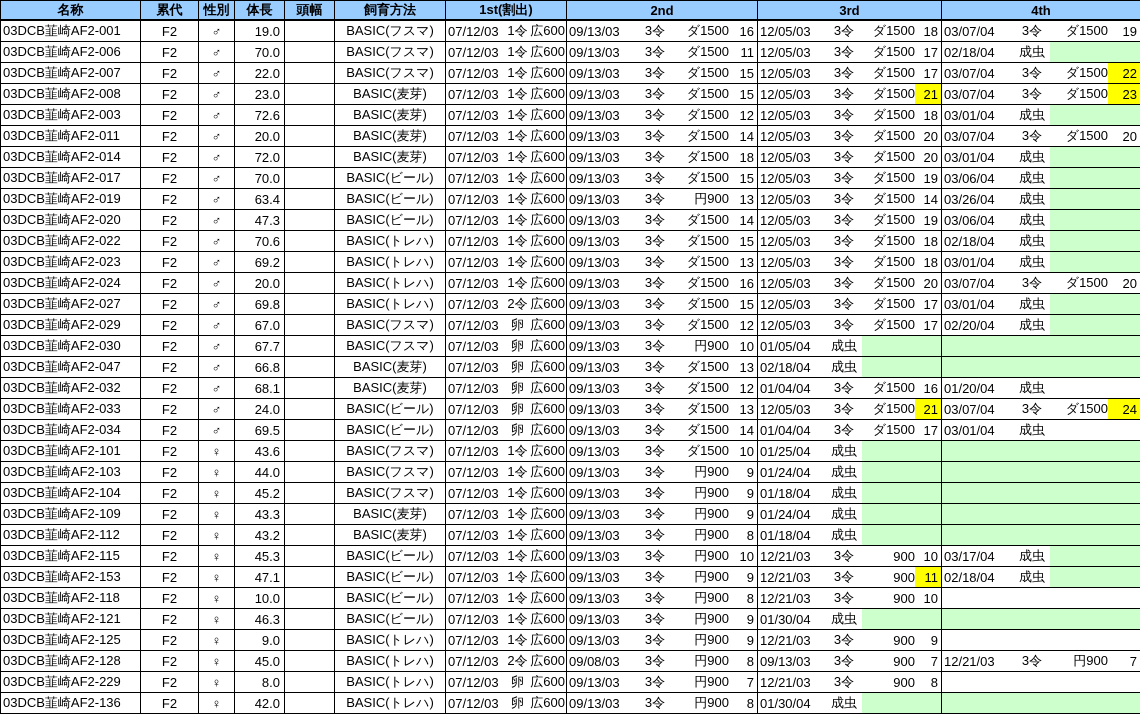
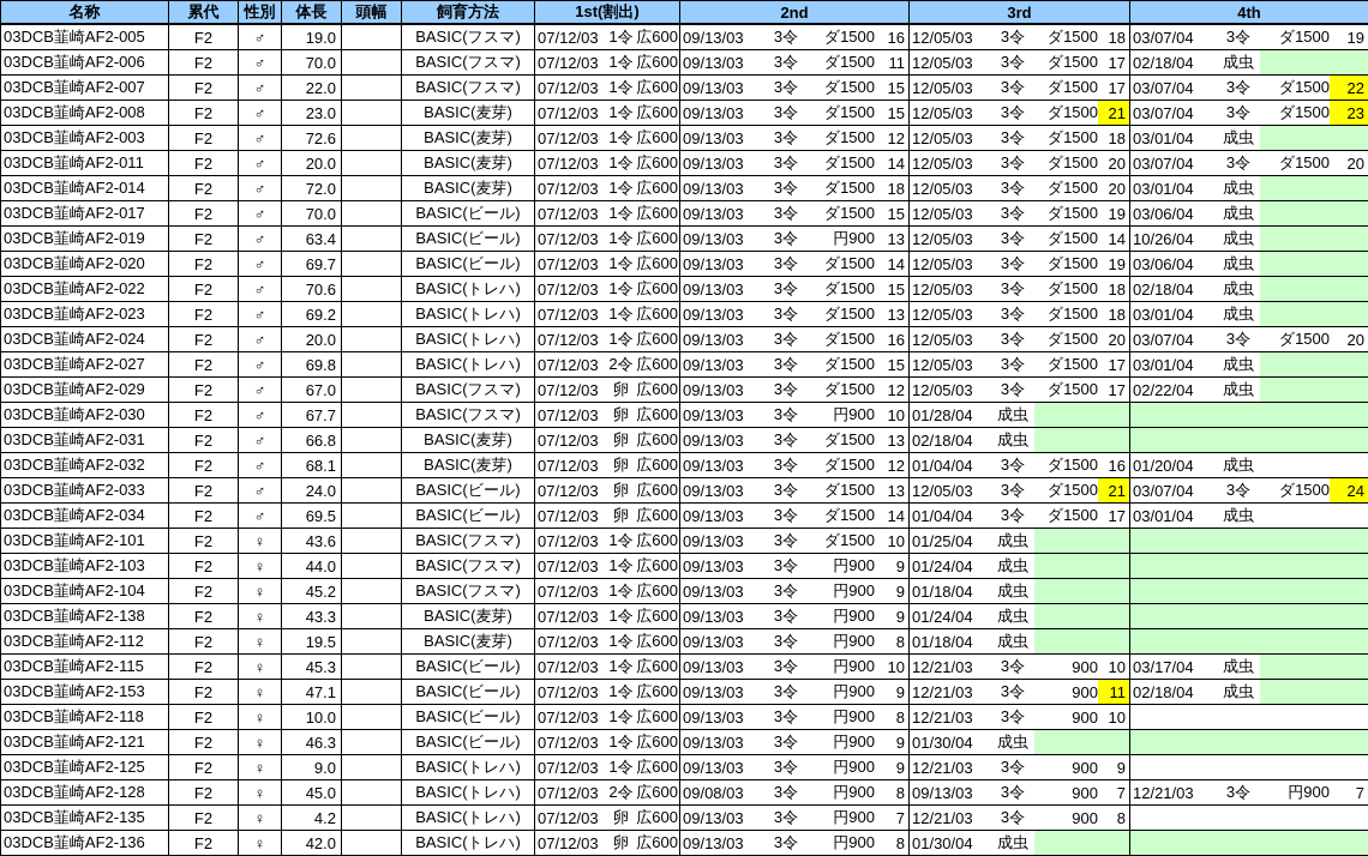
  名称
  累代
  性別
  体長
  頭幅
  飼育方法
  1st(割出)
  2nd
  3rd
  4th
- 03DCB韮崎AF2-001
+ 03DCB韮崎AF2-005
  F2
  ♂
  19.0
  BASIC(フスマ)
  07/12/03
  1令
  広600
  09/13/03
  3令
  ダ1500
  16
  12/05/03
  3令
  ダ1500
  18
  03/07/04
  3令
  ダ1500
  19
  03DCB韮崎AF2-006
  F2
  ♂
  70.0
  BASIC(フスマ)
  07/12/03
  1令
  広600
  09/13/03
  3令
  ダ1500
  11
  12/05/03
  3令
  ダ1500
  17
  02/18/04
  成虫
  03DCB韮崎AF2-007
  F2
  ♂
  22.0
  BASIC(フスマ)
  07/12/03
  1令
  広600
  09/13/03
  3令
  ダ1500
  15
  12/05/03
  3令
  ダ1500
  17
  03/07/04
  3令
  ダ1500
  22
  03DCB韮崎AF2-008
  F2
  ♂
  23.0
  BASIC(麦芽)
  07/12/03
  1令
  広600
  09/13/03
  3令
  ダ1500
  15
  12/05/03
  3令
  ダ1500
  21
  03/07/04
  3令
  ダ1500
  23
  03DCB韮崎AF2-003
  F2
  ♂
  72.6
  BASIC(麦芽)
  07/12/03
  1令
  広600
  09/13/03
  3令
  ダ1500
  12
  12/05/03
  3令
  ダ1500
  18
  03/01/04
  成虫
  03DCB韮崎AF2-011
  F2
  ♂
  20.0
  BASIC(麦芽)
  07/12/03
  1令
  広600
  09/13/03
  3令
  ダ1500
  14
  12/05/03
  3令
  ダ1500
  20
  03/07/04
  3令
  ダ1500
  20
  03DCB韮崎AF2-014
  F2
  ♂
  72.0
  BASIC(麦芽)
  07/12/03
  1令
  広600
  09/13/03
  3令
  ダ1500
  18
  12/05/03
  3令
  ダ1500
  20
  03/01/04
  成虫
  03DCB韮崎AF2-017
  F2
  ♂
  70.0
  BASIC(ビール)
  07/12/03
  1令
  広600
  09/13/03
  3令
  ダ1500
  15
  12/05/03
  3令
  ダ1500
  19
  03/06/04
  成虫
  03DCB韮崎AF2-019
  F2
  ♂
  63.4
  BASIC(ビール)
  07/12/03
  1令
  広600
  09/13/03
  3令
  円900
  13
  12/05/03
  3令
  ダ1500
  14
- 03/26/04
+ 10/26/04
  成虫
  03DCB韮崎AF2-020
  F2
  ♂
- 47.3
+ 69.7
  BASIC(ビール)
  07/12/03
  1令
  広600
  09/13/03
  3令
  ダ1500
  14
  12/05/03
  3令
  ダ1500
  19
  03/06/04
  成虫
  03DCB韮崎AF2-022
  F2
  ♂
  70.6
  BASIC(トレハ)
  07/12/03
  1令
  広600
  09/13/03
  3令
  ダ1500
  15
  12/05/03
  3令
  ダ1500
  18
  02/18/04
  成虫
  03DCB韮崎AF2-023
  F2
  ♂
  69.2
  BASIC(トレハ)
  07/12/03
  1令
  広600
  09/13/03
  3令
  ダ1500
  13
  12/05/03
  3令
  ダ1500
  18
  03/01/04
  成虫
  03DCB韮崎AF2-024
  F2
  ♂
  20.0
  BASIC(トレハ)
  07/12/03
  1令
  広600
  09/13/03
  3令
  ダ1500
  16
  12/05/03
  3令
  ダ1500
  20
  03/07/04
  3令
  ダ1500
  20
  03DCB韮崎AF2-027
  F2
  ♂
  69.8
  BASIC(トレハ)
  07/12/03
  2令
  広600
  09/13/03
  3令
  ダ1500
  15
  12/05/03
  3令
  ダ1500
  17
  03/01/04
  成虫
  03DCB韮崎AF2-029
  F2
  ♂
  67.0
  BASIC(フスマ)
  07/12/03
  卵
  広600
  09/13/03
  3令
  ダ1500
  12
  12/05/03
  3令
  ダ1500
  17
- 02/20/04
+ 02/22/04
  成虫
  03DCB韮崎AF2-030
  F2
  ♂
  67.7
  BASIC(フスマ)
  07/12/03
  卵
  広600
  09/13/03
  3令
  円900
  10
- 01/05/04
+ 01/28/04
  成虫
- 03DCB韮崎AF2-047
+ 03DCB韮崎AF2-031
  F2
  ♂
  66.8
  BASIC(麦芽)
  07/12/03
  卵
  広600
  09/13/03
  3令
  ダ1500
  13
  02/18/04
  成虫
  03DCB韮崎AF2-032
  F2
  ♂
  68.1
  BASIC(麦芽)
  07/12/03
  卵
  広600
  09/13/03
  3令
  ダ1500
  12
  01/04/04
  3令
  ダ1500
  16
  01/20/04
  成虫
  03DCB韮崎AF2-033
  F2
  ♂
  24.0
  BASIC(ビール)
  07/12/03
  卵
  広600
  09/13/03
  3令
  ダ1500
  13
  12/05/03
  3令
  ダ1500
  21
  03/07/04
  3令
  ダ1500
  24
  03DCB韮崎AF2-034
  F2
  ♂
  69.5
  BASIC(ビール)
  07/12/03
  卵
  広600
  09/13/03
  3令
  ダ1500
  14
  01/04/04
  3令
  ダ1500
  17
  03/01/04
  成虫
  03DCB韮崎AF2-101
  F2
  ♀
  43.6
  BASIC(フスマ)
  07/12/03
  1令
  広600
  09/13/03
  3令
  ダ1500
  10
  01/25/04
  成虫
  03DCB韮崎AF2-103
  F2
  ♀
  44.0
  BASIC(フスマ)
  07/12/03
  1令
  広600
  09/13/03
  3令
  円900
  9
  01/24/04
  成虫
  03DCB韮崎AF2-104
  F2
  ♀
  45.2
  BASIC(フスマ)
  07/12/03
  1令
  広600
  09/13/03
  3令
  円900
  9
  01/18/04
  成虫
- 03DCB韮崎AF2-109
+ 03DCB韮崎AF2-138
  F2
  ♀
  43.3
  BASIC(麦芽)
  07/12/03
  1令
  広600
  09/13/03
  3令
  円900
  9
  01/24/04
  成虫
  03DCB韮崎AF2-112
  F2
  ♀
- 43.2
+ 19.5
  BASIC(麦芽)
  07/12/03
  1令
  広600
  09/13/03
  3令
  円900
  8
  01/18/04
  成虫
  03DCB韮崎AF2-115
  F2
  ♀
  45.3
  BASIC(ビール)
  07/12/03
  1令
  広600
  09/13/03
  3令
  円900
  10
  12/21/03
  3令
  900
  10
  03/17/04
  成虫
  03DCB韮崎AF2-153
  F2
  ♀
  47.1
  BASIC(ビール)
  07/12/03
  1令
  広600
  09/13/03
  3令
  円900
  9
  12/21/03
  3令
  900
  11
  02/18/04
  成虫
  03DCB韮崎AF2-118
  F2
  ♀
  10.0
  BASIC(ビール)
  07/12/03
  1令
  広600
  09/13/03
  3令
  円900
  8
  12/21/03
  3令
  900
  10
  03DCB韮崎AF2-121
  F2
  ♀
  46.3
  BASIC(ビール)
  07/12/03
  1令
  広600
  09/13/03
  3令
  円900
  9
  01/30/04
  成虫
  03DCB韮崎AF2-125
  F2
  ♀
  9.0
  BASIC(トレハ)
  07/12/03
  1令
  広600
  09/13/03
  3令
  円900
  9
  12/21/03
  3令
  900
  9
  03DCB韮崎AF2-128
  F2
  ♀
  45.0
  BASIC(トレハ)
  07/12/03
  2令
  広600
  09/08/03
  3令
  円900
  8
  09/13/03
  3令
  900
  7
  12/21/03
  3令
  円900
  7
- 03DCB韮崎AF2-229
+ 03DCB韮崎AF2-135
  F2
  ♀
- 8.0
+ 4.2
  BASIC(トレハ)
  07/12/03
  卵
  広600
  09/13/03
  3令
  円900
  7
  12/21/03
  3令
  900
  8
  03DCB韮崎AF2-136
  F2
  ♀
  42.0
  BASIC(トレハ)
  07/12/03
  卵
  広600
  09/13/03
  3令
  円900
  8
  01/30/04
  成虫
